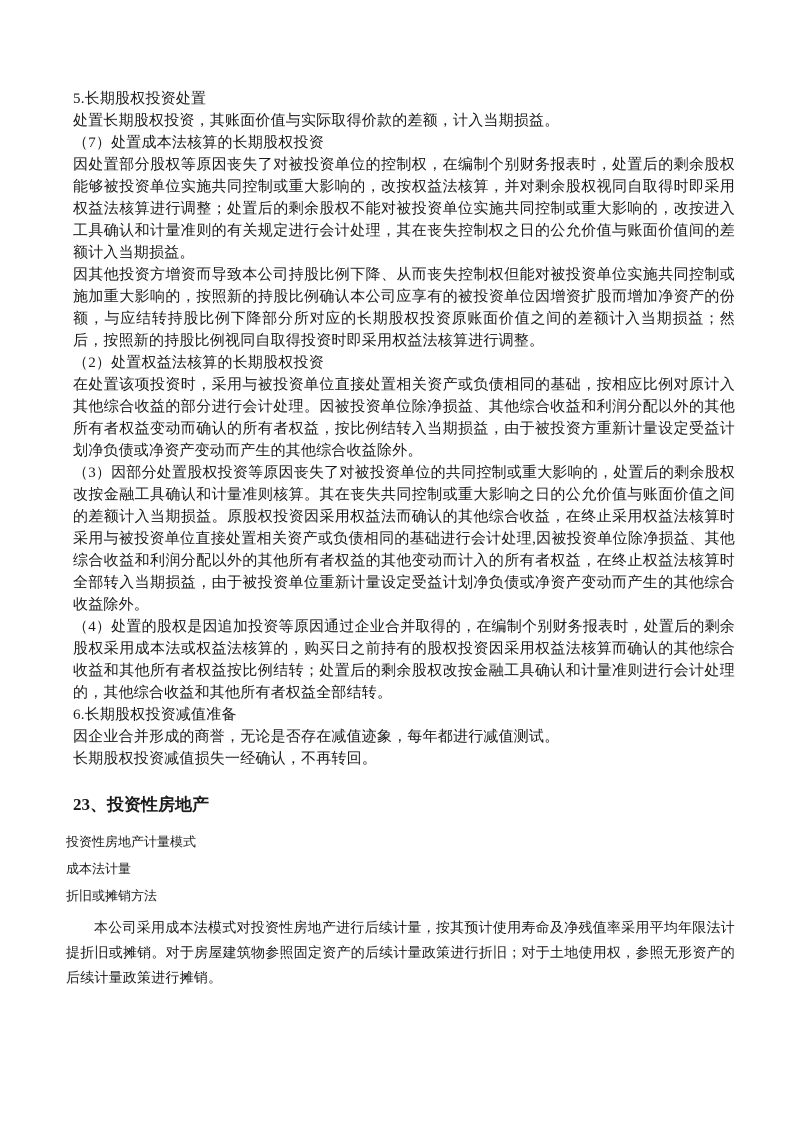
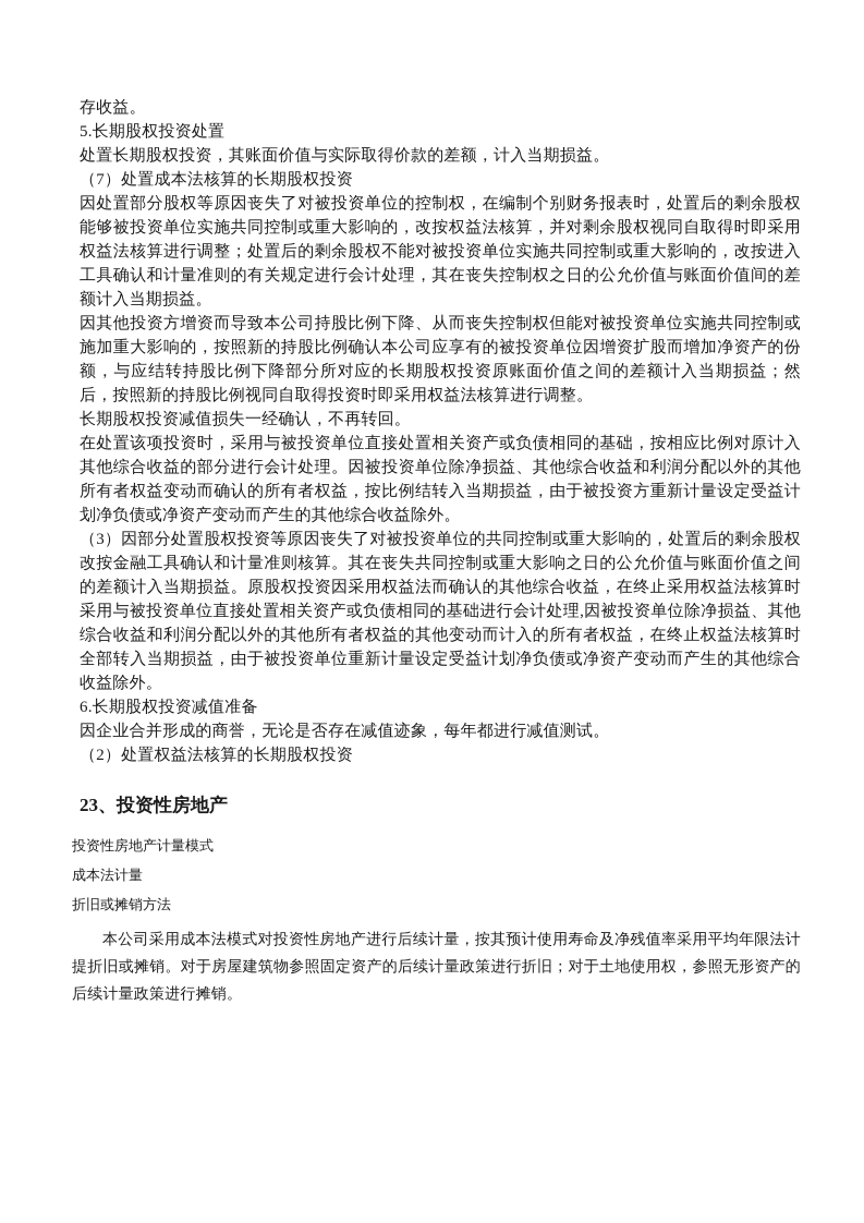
+ 存收益。
  5.长期股权投资处置
  处置长期股权投资，其账面价值与实际取得价款的差额，计入当期损益。
  （7）处置成本法核算的长期股权投资
  因处置部分股权等原因丧失了对被投资单位的控制权，在编制个别财务报表时，处置后的剩余股权能够被投资单位实施共同控制或重大影响的，改按权益法核算，并对剩余股权视同自取得时即采用权益法核算进行调整；处置后的剩余股权不能对被投资单位实施共同控制或重大影响的，改按进入工具确认和计量准则的有关规定进行会计处理，其在丧失控制权之日的公允价值与账面价值间的差额计入当期损益。
  因其他投资方增资而导致本公司持股比例下降、从而丧失控制权但能对被投资单位实施共同控制或施加重大影响的，按照新的持股比例确认本公司应享有的被投资单位因增资扩股而增加净资产的份额，与应结转持股比例下降部分所对应的长期股权投资原账面价值之间的差额计入当期损益；然后，按照新的持股比例视同自取得投资时即采用权益法核算进行调整。
- （2）处置权益法核算的长期股权投资
+ 长期股权投资减值损失一经确认，不再转回。
  在处置该项投资时，采用与被投资单位直接处置相关资产或负债相同的基础，按相应比例对原计入其他综合收益的部分进行会计处理。因被投资单位除净损益、其他综合收益和利润分配以外的其他所有者权益变动而确认的所有者权益，按比例结转入当期损益，由于被投资方重新计量设定受益计划净负债或净资产变动而产生的其他综合收益除外。
  （3）因部分处置股权投资等原因丧失了对被投资单位的共同控制或重大影响的，处置后的剩余股权改按金融工具确认和计量准则核算。其在丧失共同控制或重大影响之日的公允价值与账面价值之间的差额计入当期损益。原股权投资因采用权益法而确认的其他综合收益，在终止采用权益法核算时采用与被投资单位直接处置相关资产或负债相同的基础进行会计处理,因被投资单位除净损益、其他综合收益和利润分配以外的其他所有者权益的其他变动而计入的所有者权益，在终止权益法核算时全部转入当期损益，由于被投资单位重新计量设定受益计划净负债或净资产变动而产生的其他综合收益除外。
- （4）处置的股权是因追加投资等原因通过企业合并取得的，在编制个别财务报表时，处置后的剩余股权采用成本法或权益法核算的，购买日之前持有的股权投资因采用权益法核算而确认的其他综合收益和其他所有者权益按比例结转；处置后的剩余股权改按金融工具确认和计量准则进行会计处理的，其他综合收益和其他所有者权益全部结转。
  6.长期股权投资减值准备
  因企业合并形成的商誉，无论是否存在减值迹象，每年都进行减值测试。
- 长期股权投资减值损失一经确认，不再转回。
+ （2）处置权益法核算的长期股权投资
  23、投资性房地产
  投资性房地产计量模式
  成本法计量
  折旧或摊销方法
  本公司采用成本法模式对投资性房地产进行后续计量，按其预计使用寿命及净残值率采用平均年限法计提折旧或摊销。对于房屋建筑物参照固定资产的后续计量政策进行折旧；对于土地使用权，参照无形资产的后续计量政策进行摊销。
